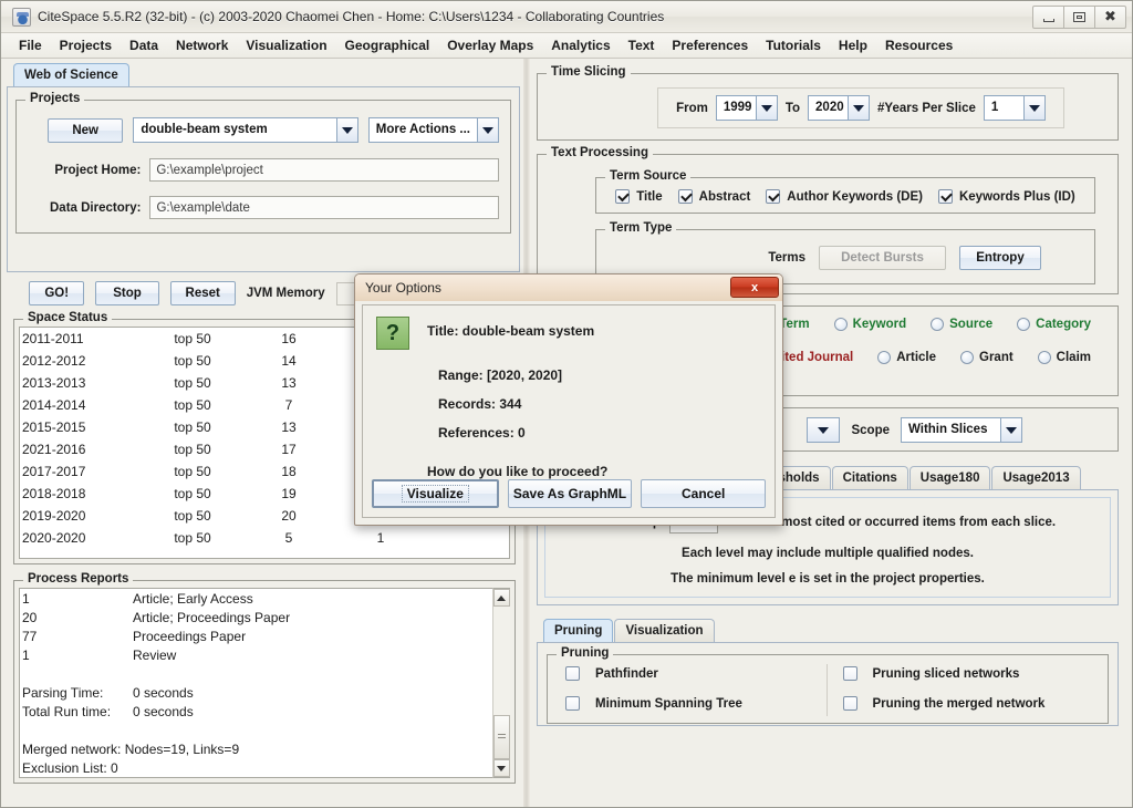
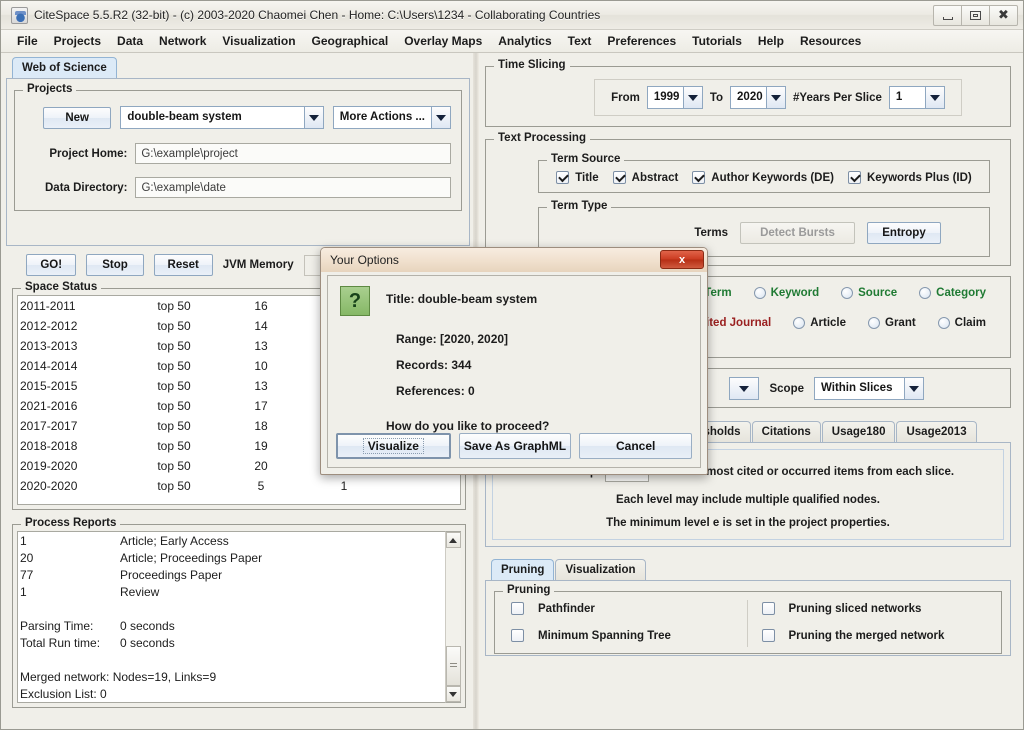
  CiteSpace 5.5.R2 (32-bit) - (c) 2003-2020 Chaomei Chen - Home: C:\Users\1234 - Collaborating Countries
  ✖
  File
  Projects
  Data
  Network
  Visualization
  Geographical
  Overlay Maps
  Analytics
  Text
  Preferences
  Tutorials
  Help
  Resources
  Web of Science
  Projects
  New
  double-beam system
  More Actions ...
  Project Home:
  G:\example\project
  Data Directory:
  G:\example\date
  GO!
  Stop
  Reset
  JVM Memory
  Space Status
  2011-2011
  top 50
  16
  2012-2012
  top 50
  14
  2013-2013
  top 50
  13
  2014-2014
  top 50
- 7
+ 10
  2015-2015
  top 50
  13
  2021-2016
  top 50
  17
  2017-2017
  top 50
  18
  2018-2018
  top 50
  19
  2019-2020
  top 50
  20
  2020-2020
  top 50
  5
  1
  Process Reports
  1
  Article; Early Access
  20
  Article; Proceedings Paper
  77
  Proceedings Paper
  1
  Review
  Parsing Time:
  0 seconds
  Total Run time:
  0 seconds
  Merged network: Nodes=19, Links=9
  Exclusion List: 0
  Time Slicing
  From
  1999
  To
  2020
  #Years Per Slice
  1
  Text Processing
  Term Source
  Title
  Abstract
  Author Keywords (DE)
  Keywords Plus (ID)
  Term Type
  Terms
  Detect Bursts
  Entropy
  erm
  Keyword
  Source
  Category
  ted Journal
  Article
  Grant
  Claim
  Scope
  Within Slices
  Citations
  Usage180
  Usage2013
  most cited or occurred items from each slice.
  Each level may include multiple qualified nodes.
  The minimum level e is set in the project properties.
  Pruning
  Visualization
  Pruning
  Pathfinder
  Minimum Spanning Tree
  Pruning sliced networks
  Pruning the merged network
  Your Options
  x
  ?
  Title: double-beam system
  Range: [2020, 2020]
  Records: 344
  References: 0
  How do you like to proceed?
  Visualize
  Save As GraphML
  Cancel
